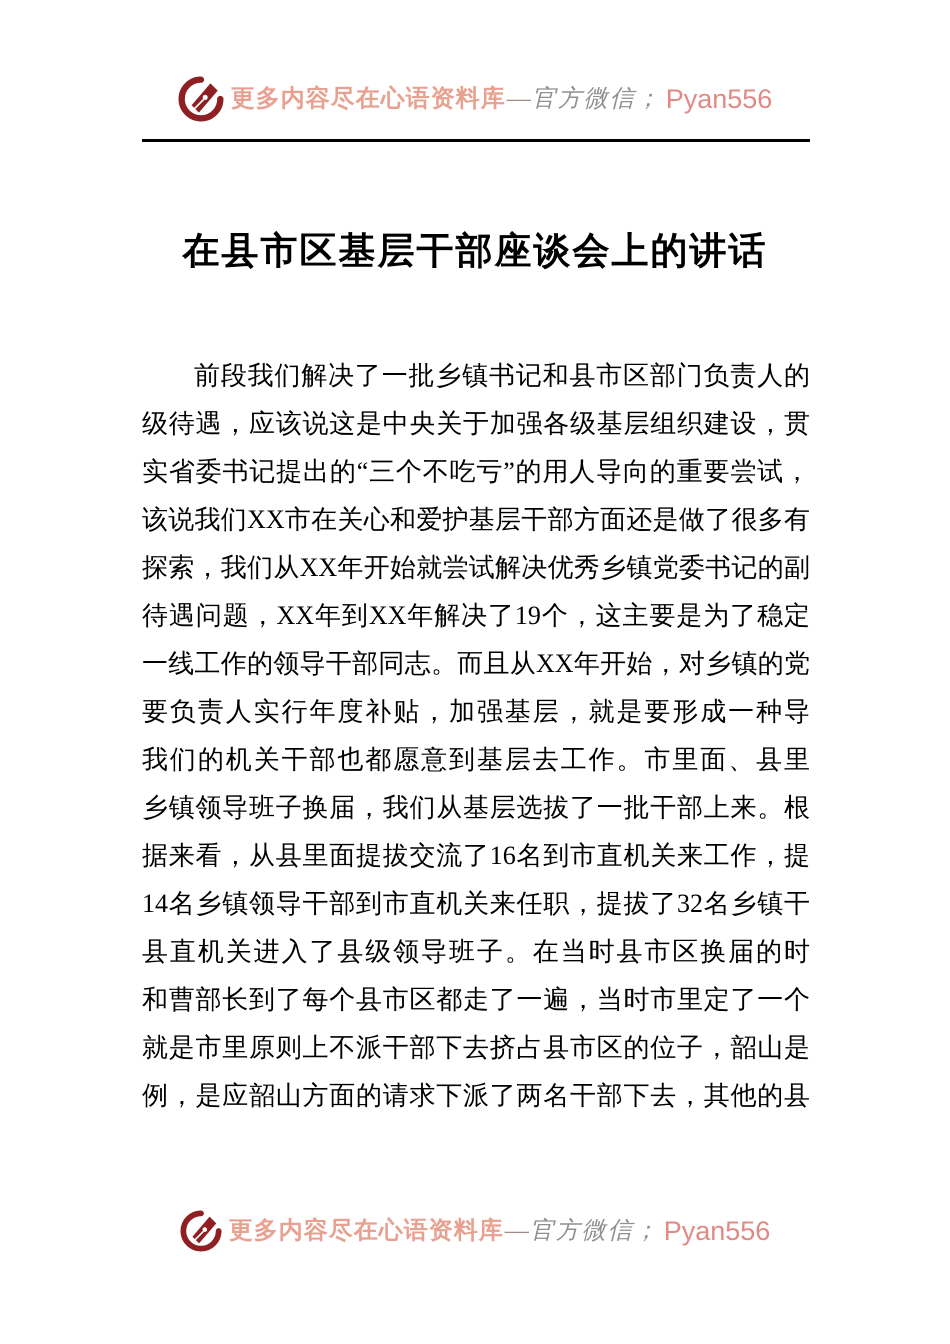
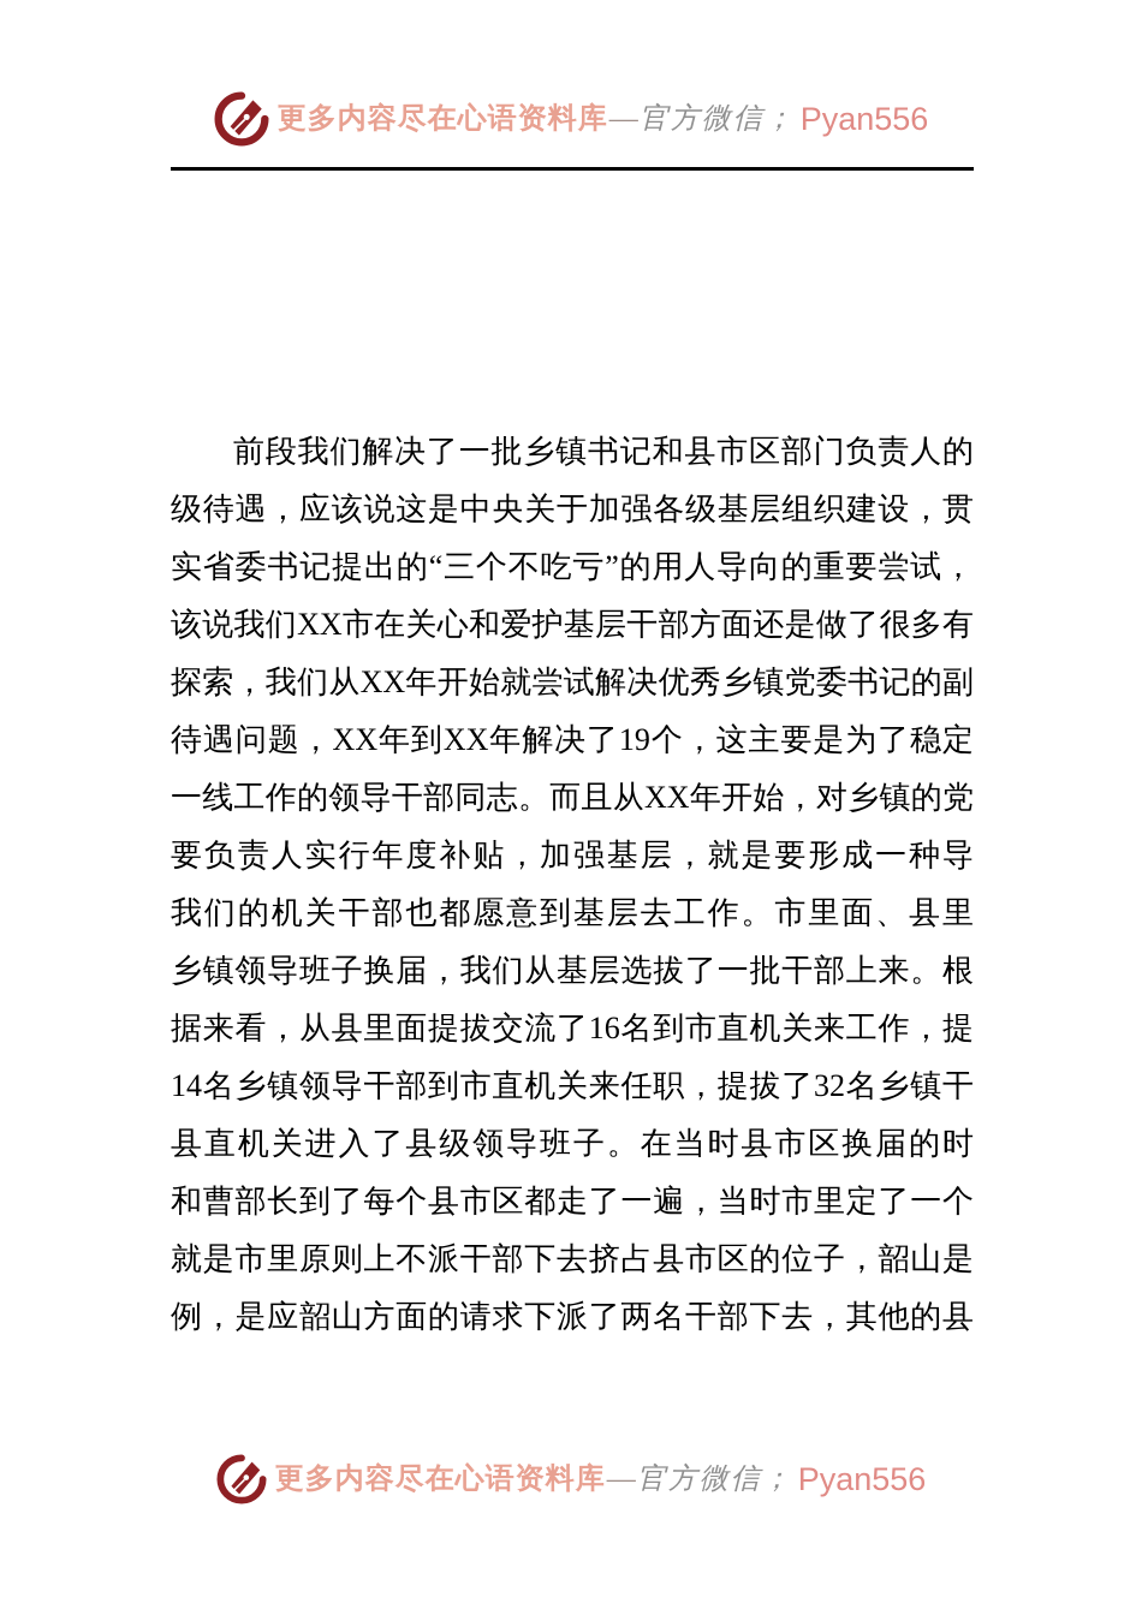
  更多内容尽在心语资料库
  —
  官方微信；
  Pyan556
- 在县市区基层干部座谈会上的讲话
  前段我们解决了一批乡镇书记和县市区部门负责人的
  级待遇，应该说这是中央关于加强各级基层组织建设，贯
  实省委书记提出的“三个不吃亏”的用人导向的重要尝试，
  该说我们XX市在关心和爱护基层干部方面还是做了很多有
  探索，我们从XX年开始就尝试解决优秀乡镇党委书记的副
  待遇问题，XX年到XX年解决了19个，这主要是为了稳定
  一线工作的领导干部同志。而且从XX年开始，对乡镇的党
  要负责人实行年度补贴，加强基层，就是要形成一种导
  我们的机关干部也都愿意到基层去工作。市里面、县里
  乡镇领导班子换届，我们从基层选拔了一批干部上来。根
  据来看，从县里面提拔交流了16名到市直机关来工作，提
  14名乡镇领导干部到市直机关来任职，提拔了32名乡镇干
  县直机关进入了县级领导班子。在当时县市区换届的时
  和曹部长到了每个县市区都走了一遍，当时市里定了一个
  就是市里原则上不派干部下去挤占县市区的位子，韶山是
  例，是应韶山方面的请求下派了两名干部下去，其他的县
  更多内容尽在心语资料库
  —
  官方微信；
  Pyan556
